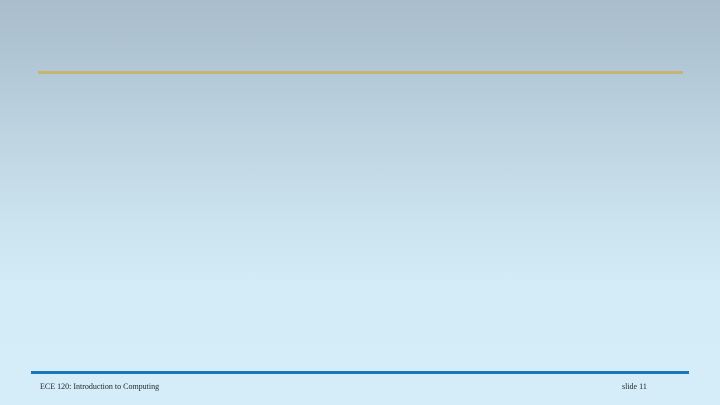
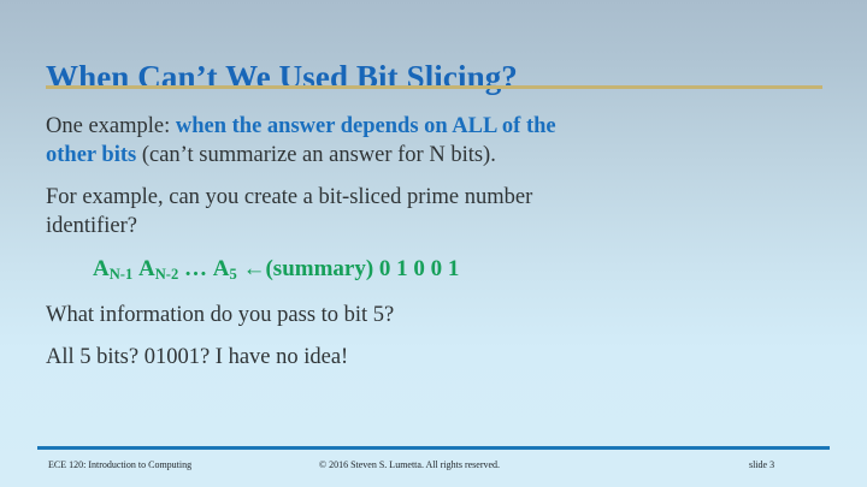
+ When Can’t We Used Bit Slicing?
+ One example: when the answer depends on ALL of the other bits (can’t summarize an answer for N bits).
+ For example, can you create a bit-sliced prime number identifier?
+ AN-1 AN-2 … A5 ←(summary) 0 1 0 0 1
+ What information do you pass to bit 5?
+ All 5 bits? 01001? I have no idea!
  ECE 120: Introduction to Computing
+ © 2016 Steven S. Lumetta. All rights reserved.
- slide 11
+ slide 3
